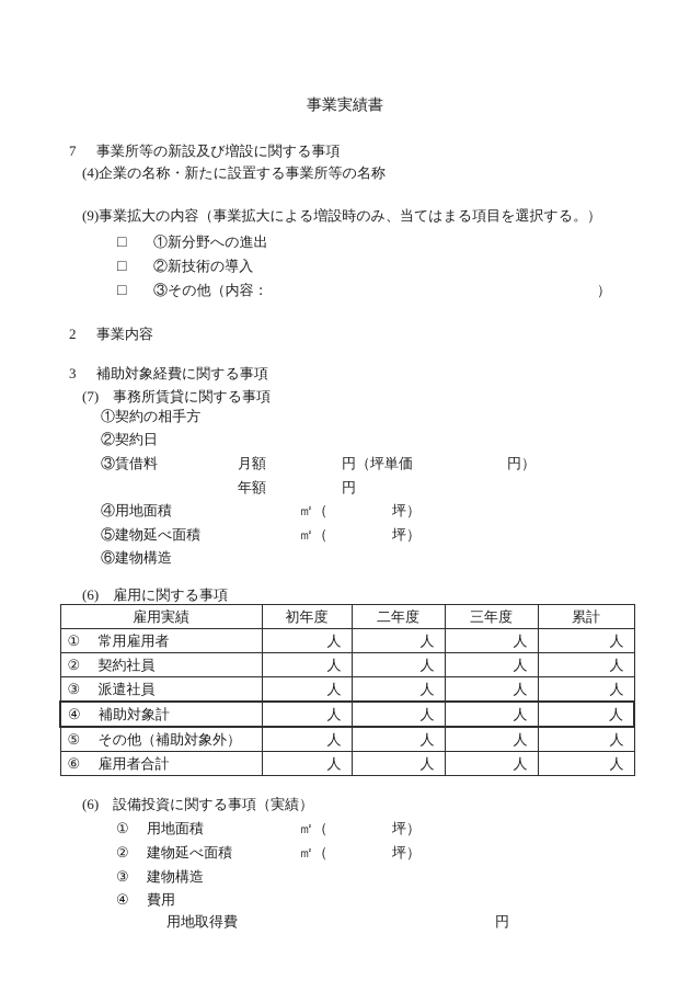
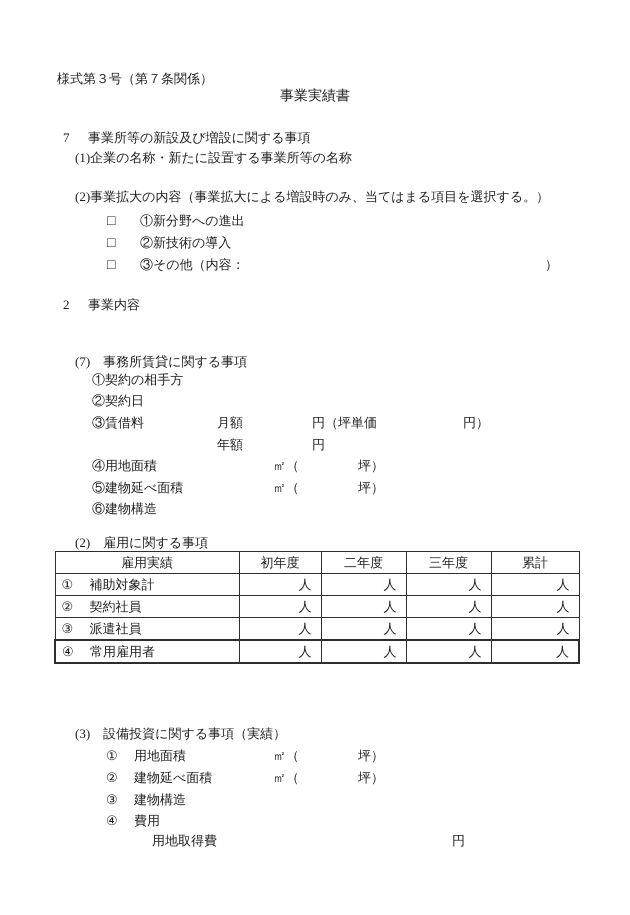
+ 様式第３号（第７条関係）
  事業実績書
  7 事業所等の新設及び増設に関する事項
- (4)企業の名称・新たに設置する事業所等の名称
+ (1)企業の名称・新たに設置する事業所等の名称
- (9)事業拡大の内容（事業拡大による増設時のみ、当てはまる項目を選択する。）
+ (2)事業拡大の内容（事業拡大による増設時のみ、当てはまる項目を選択する。）
  □
  ①新分野への進出
  □
  ②新技術の導入
  □
  ③その他（内容：
  ）
  2 事業内容
- 3 補助対象経費に関する事項
  (7) 事務所賃貸に関する事項
  ①契約の相手方
  ②契約日
  ③賃借料
  月額
  円（坪単価
  円）
  年額
  円
  ④用地面積
  ㎡（
  坪）
  ⑤建物延べ面積
  ㎡（
  坪）
  ⑥建物構造
- (6) 雇用に関する事項
+ (2) 雇用に関する事項
  雇用実績	初年度	二年度	三年度	累計
- ① 常用雇用者	人	人	人	人
+ ① 補助対象計	人	人	人	人
  ② 契約社員	人	人	人	人
  ③ 派遣社員	人	人	人	人
- ④ 補助対象計	人	人	人	人
+ ④ 常用雇用者	人	人	人	人
- ⑤ その他（補助対象外）	人	人	人	人
- ⑥ 雇用者合計	人	人	人	人
- (6) 設備投資に関する事項（実績）
+ (3) 設備投資に関する事項（実績）
  ①
  用地面積
  ㎡（
  坪）
  ②
  建物延べ面積
  ㎡（
  坪）
  ③
  建物構造
  ④
  費用
  用地取得費
  円
